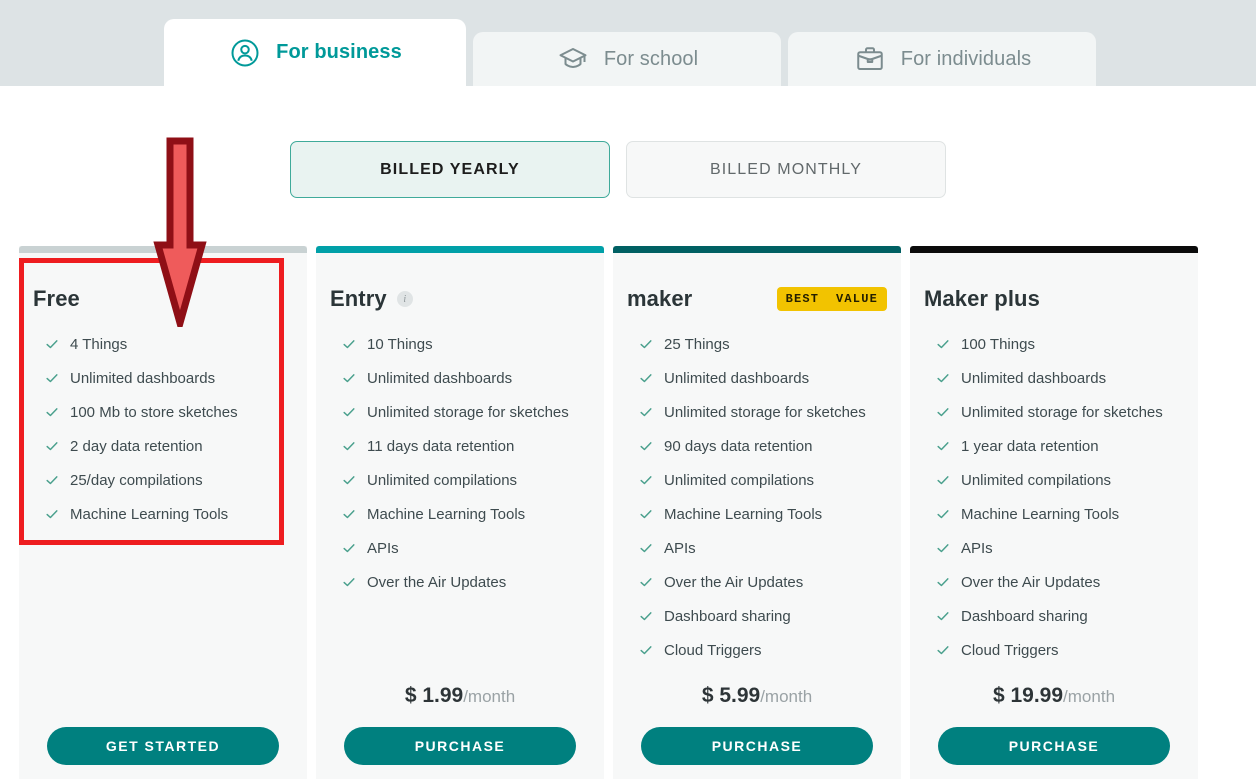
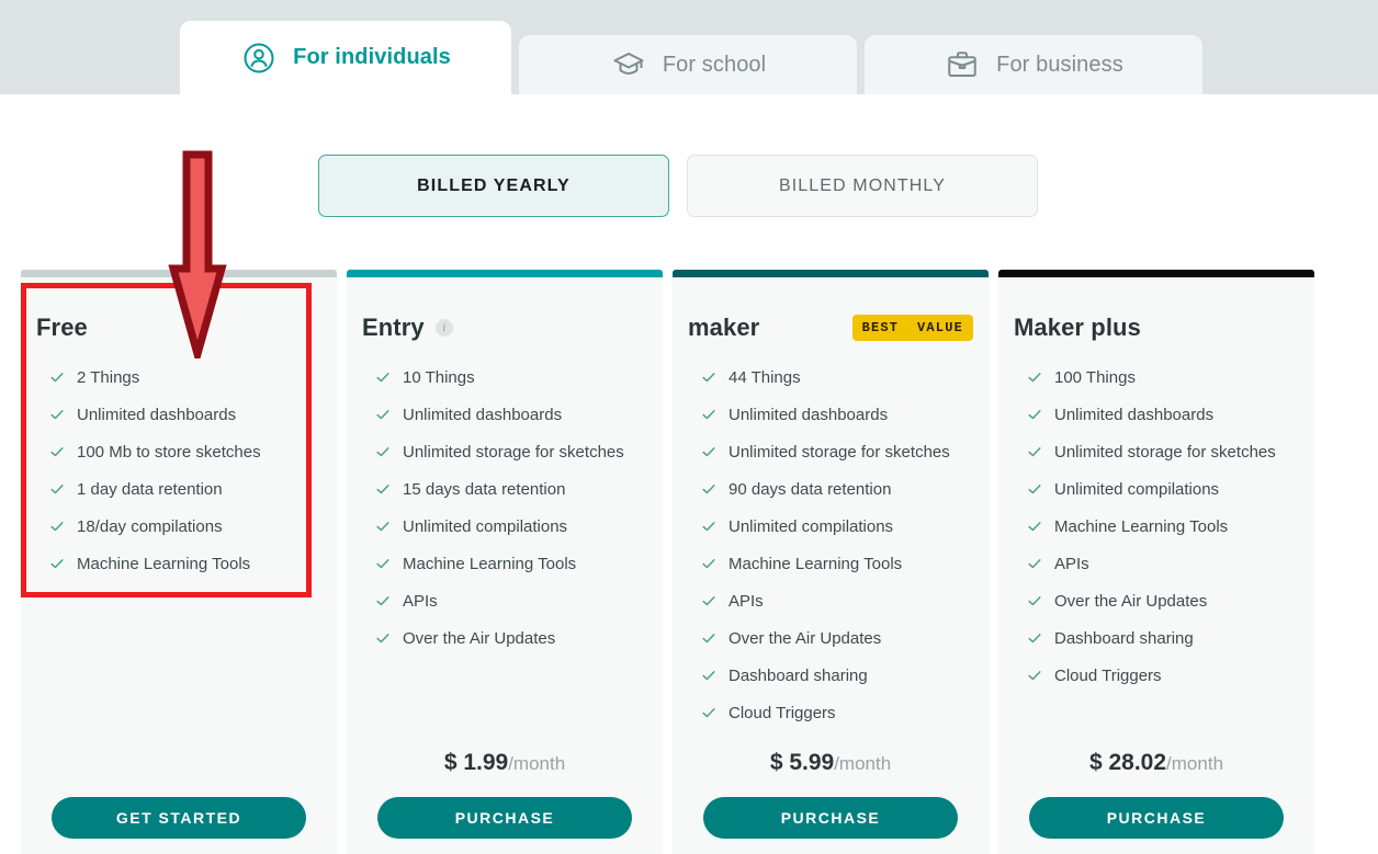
- For business
+ For individuals
  For school
- For individuals
+ For business
  BILLED YEARLY
  BILLED MONTHLY
  Free
- 4 Things
+ 2 Things
  Unlimited dashboards
  100 Mb to store sketches
- 2 day data retention
+ 1 day data retention
- 25/day compilations
+ 18/day compilations
  Machine Learning Tools
  GET STARTED
  Entry
  i
  10 Things
  Unlimited dashboards
  Unlimited storage for sketches
- 11 days data retention
+ 15 days data retention
  Unlimited compilations
  Machine Learning Tools
  APIs
  Over the Air Updates
  $ 1.99/month
  PURCHASE
  maker
  BEST VALUE
- 25 Things
+ 44 Things
  Unlimited dashboards
  Unlimited storage for sketches
  90 days data retention
  Unlimited compilations
  Machine Learning Tools
  APIs
  Over the Air Updates
  Dashboard sharing
  Cloud Triggers
  $ 5.99/month
  PURCHASE
  Maker plus
  100 Things
  Unlimited dashboards
  Unlimited storage for sketches
- 1 year data retention
  Unlimited compilations
  Machine Learning Tools
  APIs
  Over the Air Updates
  Dashboard sharing
  Cloud Triggers
- $ 19.99/month
+ $ 28.02/month
  PURCHASE
